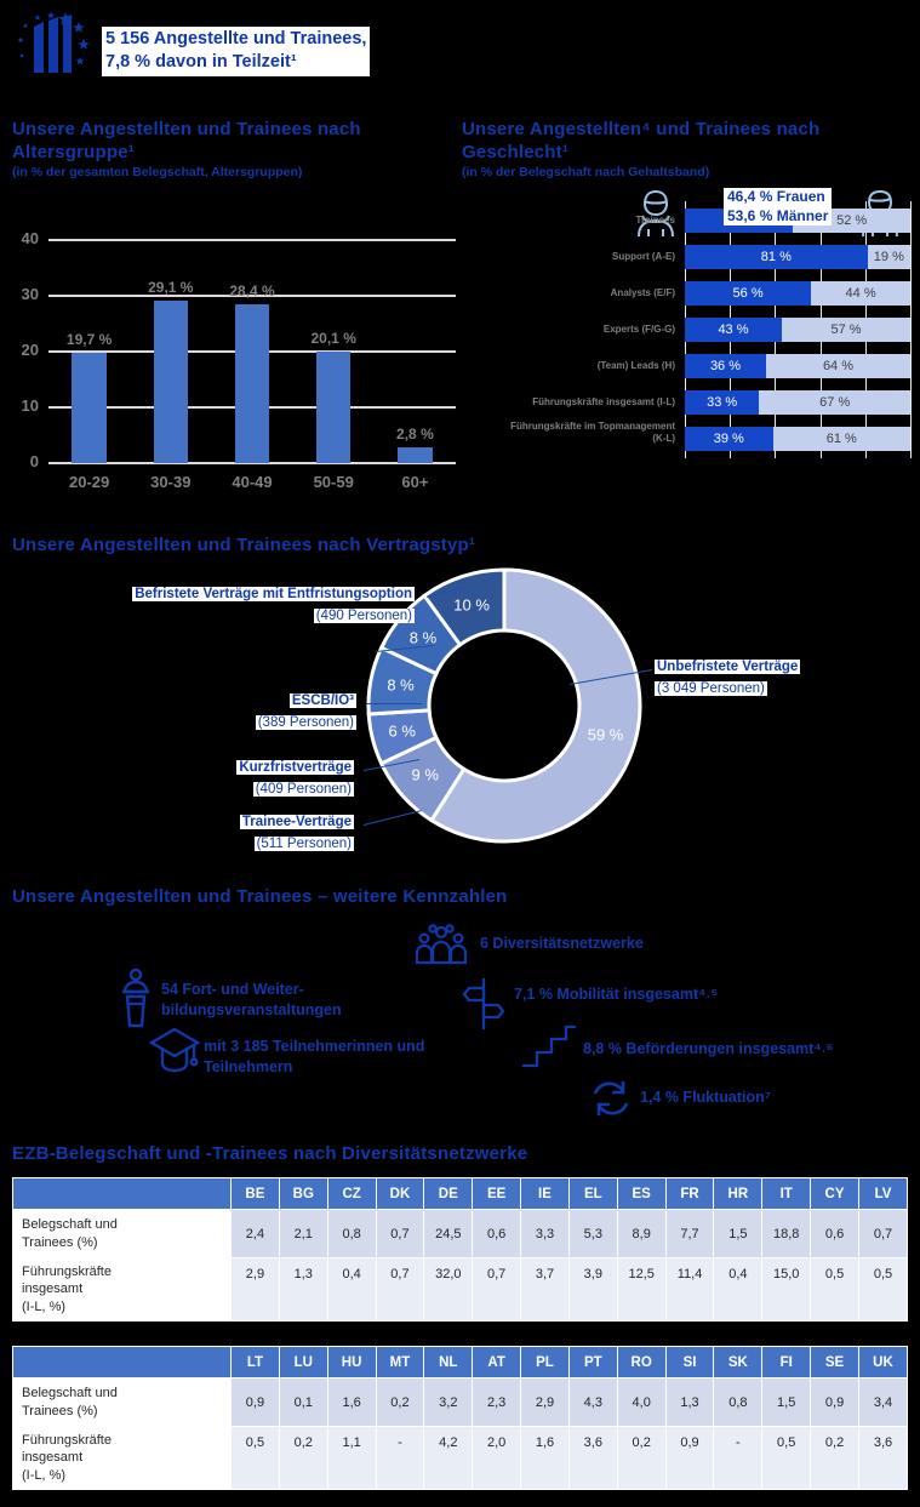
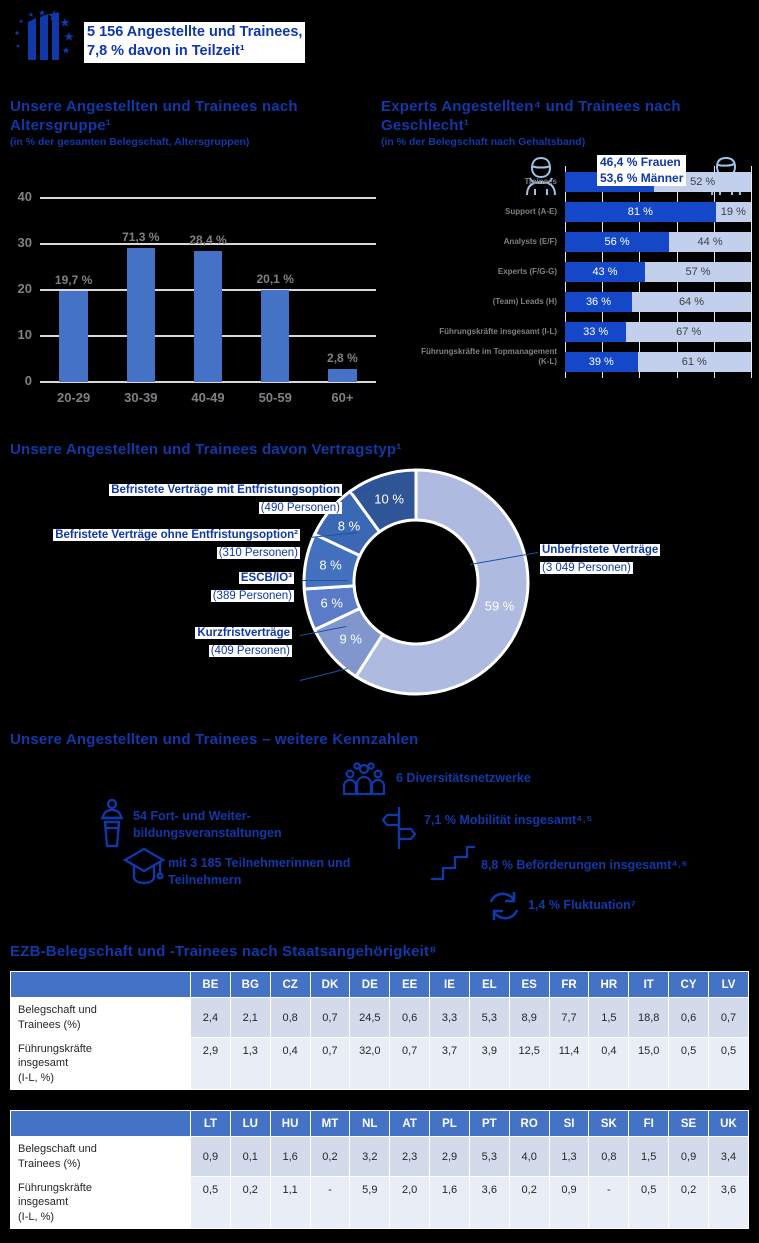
  5 156 Angestellte und Trainees,
  7,8 % davon in Teilzeit¹
  Unsere Angestellten und Trainees nach
  Altersgruppe¹
  (in % der gesamten Belegschaft, Altersgruppen)
  0
  10
  20
  30
  40
  19,7 %
  20-29
- 29,1 %
+ 71,3 %
  30-39
  28,4 %
  40-49
  20,1 %
  50-59
  2,8 %
  60+
- Unsere Angestellten⁴ und Trainees nach
+ Experts Angestellten⁴ und Trainees nach
  Geschlecht¹
  (in % der Belegschaft nach Gehaltsband)
  46,4 % Frauen
  53,6 % Männer
  Trainees
  52 %
  Support (A-E)
  81 %
  19 %
  Analysts (E/F)
  56 %
  44 %
  Experts (F/G-G)
  43 %
  57 %
  (Team) Leads (H)
  36 %
  64 %
  Führungskräfte insgesamt (I-L)
  33 %
  67 %
  Führungskräfte im Topmanagement
  (K-L)
  39 %
  61 %
- Unsere Angestellten und Trainees nach Vertragstyp¹
+ Unsere Angestellten und Trainees davon Vertragstyp¹
  59 %
  9 %
  6 %
  8 %
  8 %
  10 %
  Befristete Verträge mit Entfristungsoption
  (490 Personen)
+ Befristete Verträge ohne Entfristungsoption²
+ (310 Personen)
  ESCB/IO³
  (389 Personen)
  Kurzfristverträge
  (409 Personen)
- Trainee-Verträge
- (511 Personen)
  Unbefristete Verträge
  (3 049 Personen)
  Unsere Angestellten und Trainees – weitere Kennzahlen
  54 Fort- und Weiter-
  bildungsveranstaltungen
  mit 3 185 Teilnehmerinnen und
  Teilnehmern
  6 Diversitätsnetzwerke
  7,1 % Mobilität insgesamt⁴˒⁵
  8,8 % Beförderungen insgesamt⁴˒⁶
  1,4 % Fluktuation⁷
- EZB-Belegschaft und -Trainees nach Diversitätsnetzwerke
+ EZB-Belegschaft und -Trainees nach Staatsangehörigkeit⁸
  	BE	BG	CZ	DK	DE	EE	IE	EL	ES	FR	HR	IT	CY	LV
  Belegschaft undTrainees (%)	2,4	2,1	0,8	0,7	24,5	0,6	3,3	5,3	8,9	7,7	1,5	18,8	0,6	0,7
  Führungskräfteinsgesamt(I-L, %)	2,9	1,3	0,4	0,7	32,0	0,7	3,7	3,9	12,5	11,4	0,4	15,0	0,5	0,5
  	LT	LU	HU	MT	NL	AT	PL	PT	RO	SI	SK	FI	SE	UK
- Belegschaft undTrainees (%)	0,9	0,1	1,6	0,2	3,2	2,3	2,9	4,3	4,0	1,3	0,8	1,5	0,9	3,4
+ Belegschaft undTrainees (%)	0,9	0,1	1,6	0,2	3,2	2,3	2,9	5,3	4,0	1,3	0,8	1,5	0,9	3,4
- Führungskräfteinsgesamt(I-L, %)	0,5	0,2	1,1	-	4,2	2,0	1,6	3,6	0,2	0,9	-	0,5	0,2	3,6
+ Führungskräfteinsgesamt(I-L, %)	0,5	0,2	1,1	-	5,9	2,0	1,6	3,6	0,2	0,9	-	0,5	0,2	3,6
